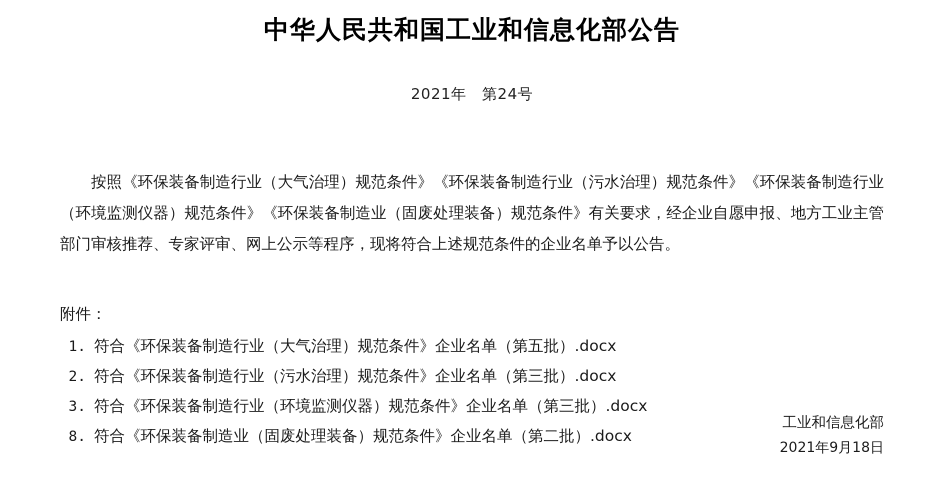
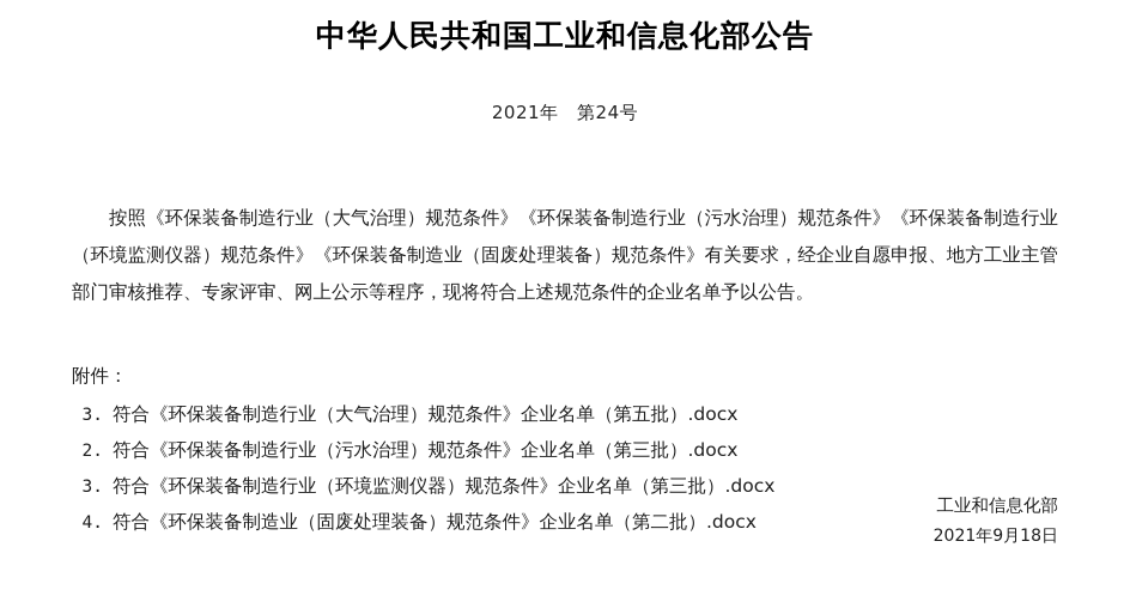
  中华人民共和国工业和信息化部公告
  2021年 第24号
  按照《环保装备制造行业（大气治理）规范条件》《环保装备制造行业（污水治理）规范条件》《环保装备制造行业（环境监测仪器）规范条件》《环保装备制造业（固废处理装备）规范条件》有关要求，经企业自愿申报、地方工业主管部门审核推荐、专家评审、网上公示等程序，现将符合上述规范条件的企业名单予以公告。
  附件：
- 1. 符合《环保装备制造行业（大气治理）规范条件》企业名单（第五批）.docx
+ 3. 符合《环保装备制造行业（大气治理）规范条件》企业名单（第五批）.docx
  2. 符合《环保装备制造行业（污水治理）规范条件》企业名单（第三批）.docx
  3. 符合《环保装备制造行业（环境监测仪器）规范条件》企业名单（第三批）.docx
- 8. 符合《环保装备制造业（固废处理装备）规范条件》企业名单（第二批）.docx
+ 4. 符合《环保装备制造业（固废处理装备）规范条件》企业名单（第二批）.docx
  工业和信息化部
  2021年9月18日
